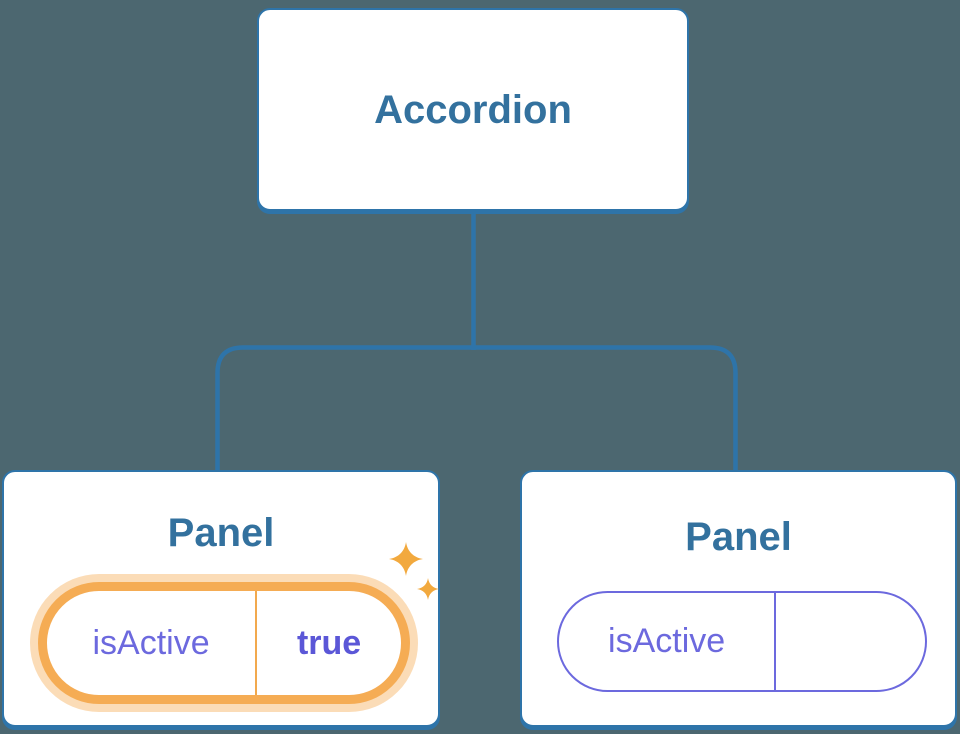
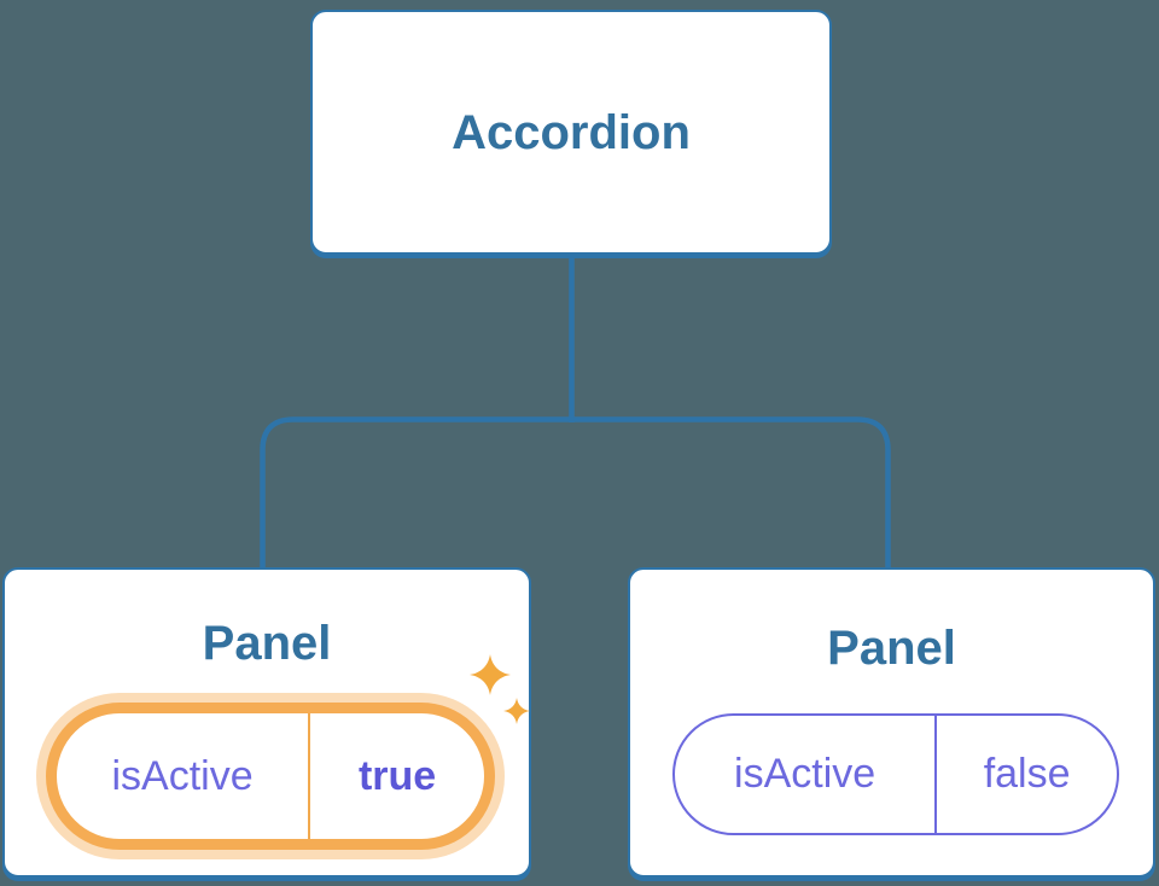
  Accordion
  Panel
  isActive
  true
  Panel
  isActive
+ false
